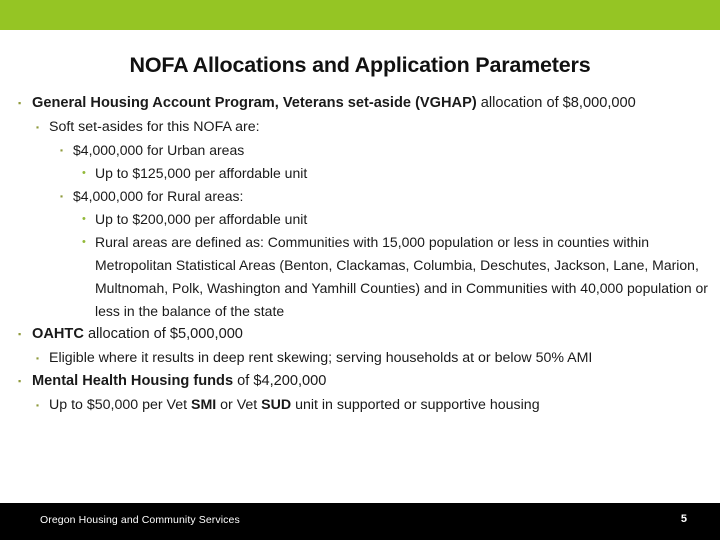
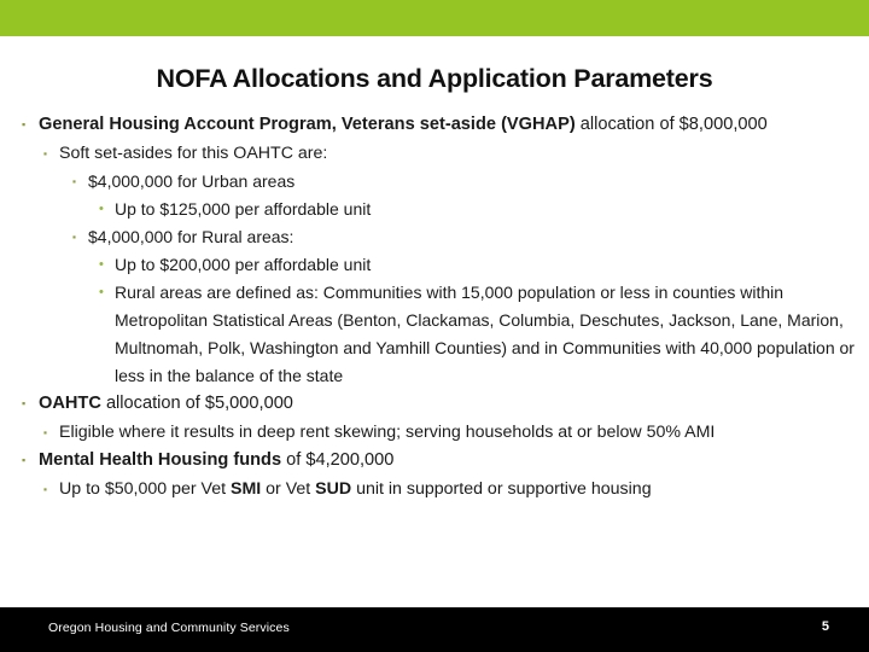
  NOFA Allocations and Application Parameters
  ▪
  General Housing Account Program, Veterans set-aside (VGHAP) allocation of $8,000,000
  ▪
- Soft set-asides for this NOFA are:
+ Soft set-asides for this OAHTC are:
  ▪
  $4,000,000 for Urban areas
  •
  Up to $125,000 per affordable unit
  ▪
  $4,000,000 for Rural areas:
  •
  Up to $200,000 per affordable unit
  •
  Rural areas are defined as: Communities with 15,000 population or less in counties within Metropolitan Statistical Areas (Benton, Clackamas, Columbia, Deschutes, Jackson, Lane, Marion, Multnomah, Polk, Washington and Yamhill Counties) and in Communities with 40,000 population or less in the balance of the state
  ▪
  OAHTC allocation of $5,000,000
  ▪
  Eligible where it results in deep rent skewing; serving households at or below 50% AMI
  ▪
  Mental Health Housing funds of $4,200,000
  ▪
  Up to $50,000 per Vet SMI or Vet SUD unit in supported or supportive housing
  Oregon Housing and Community Services
  5
